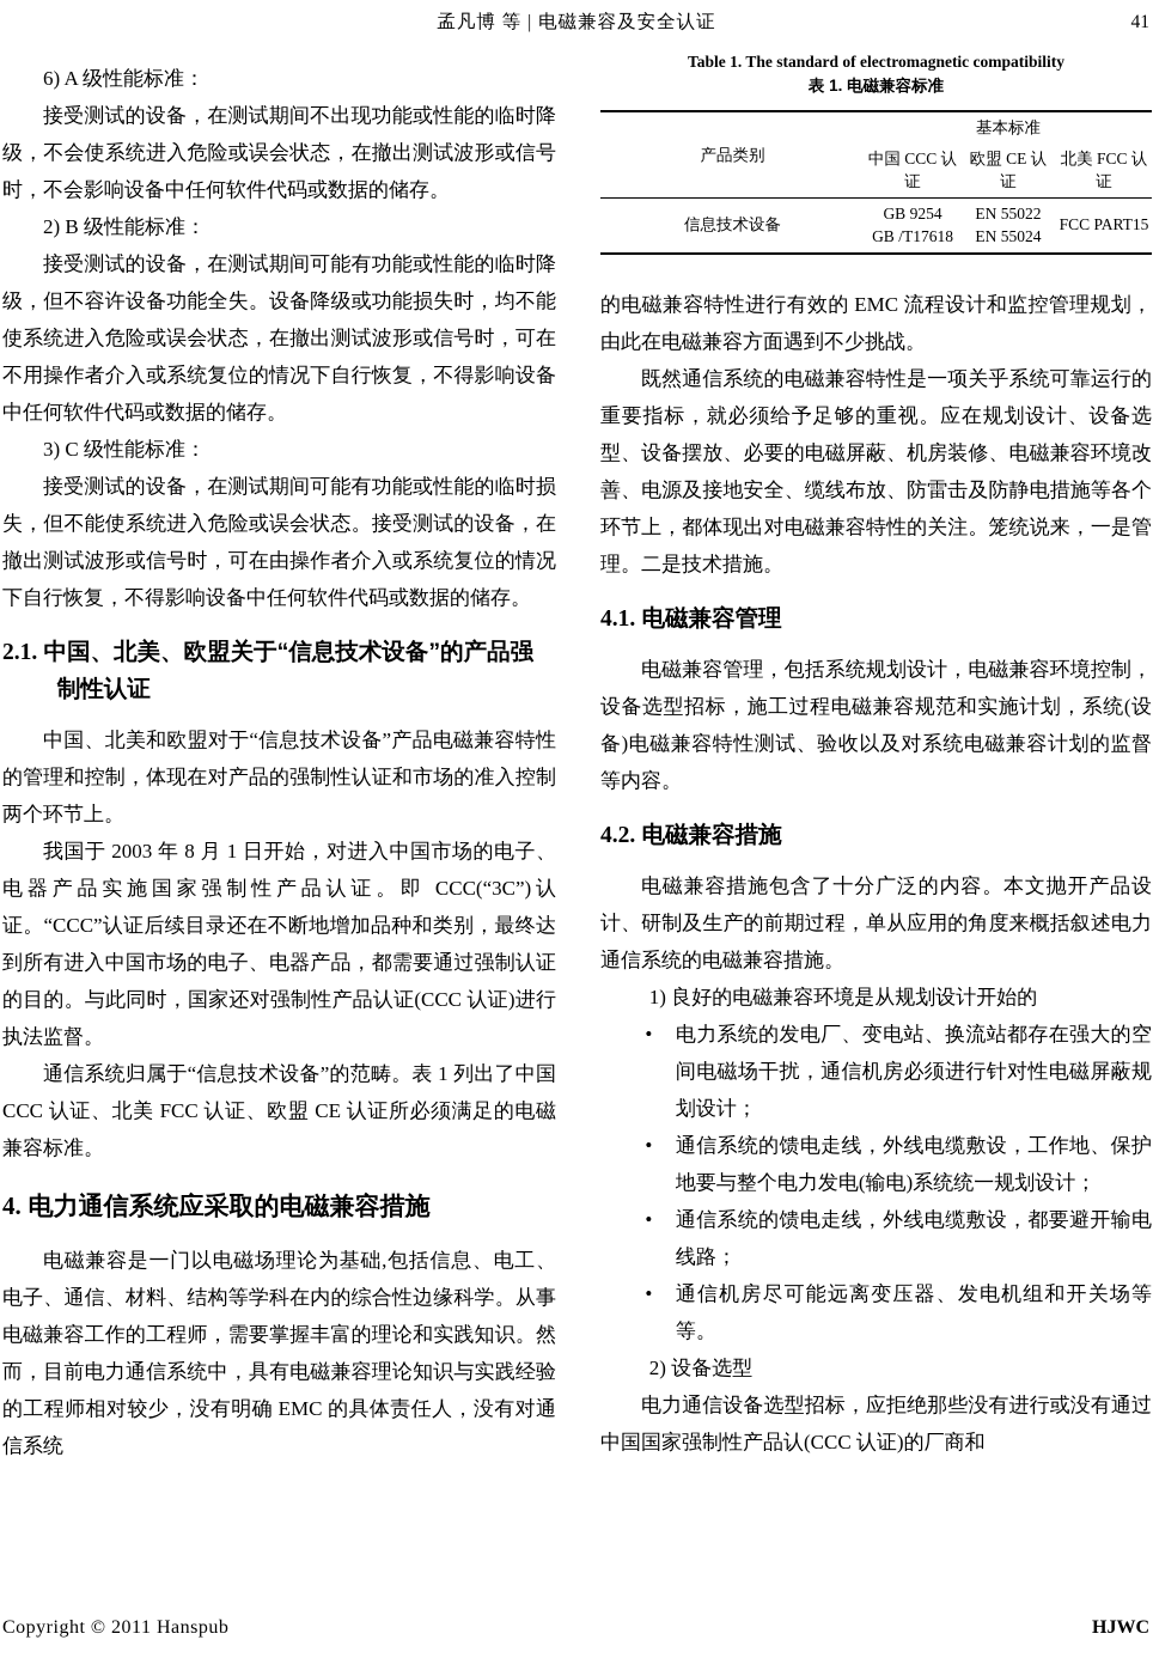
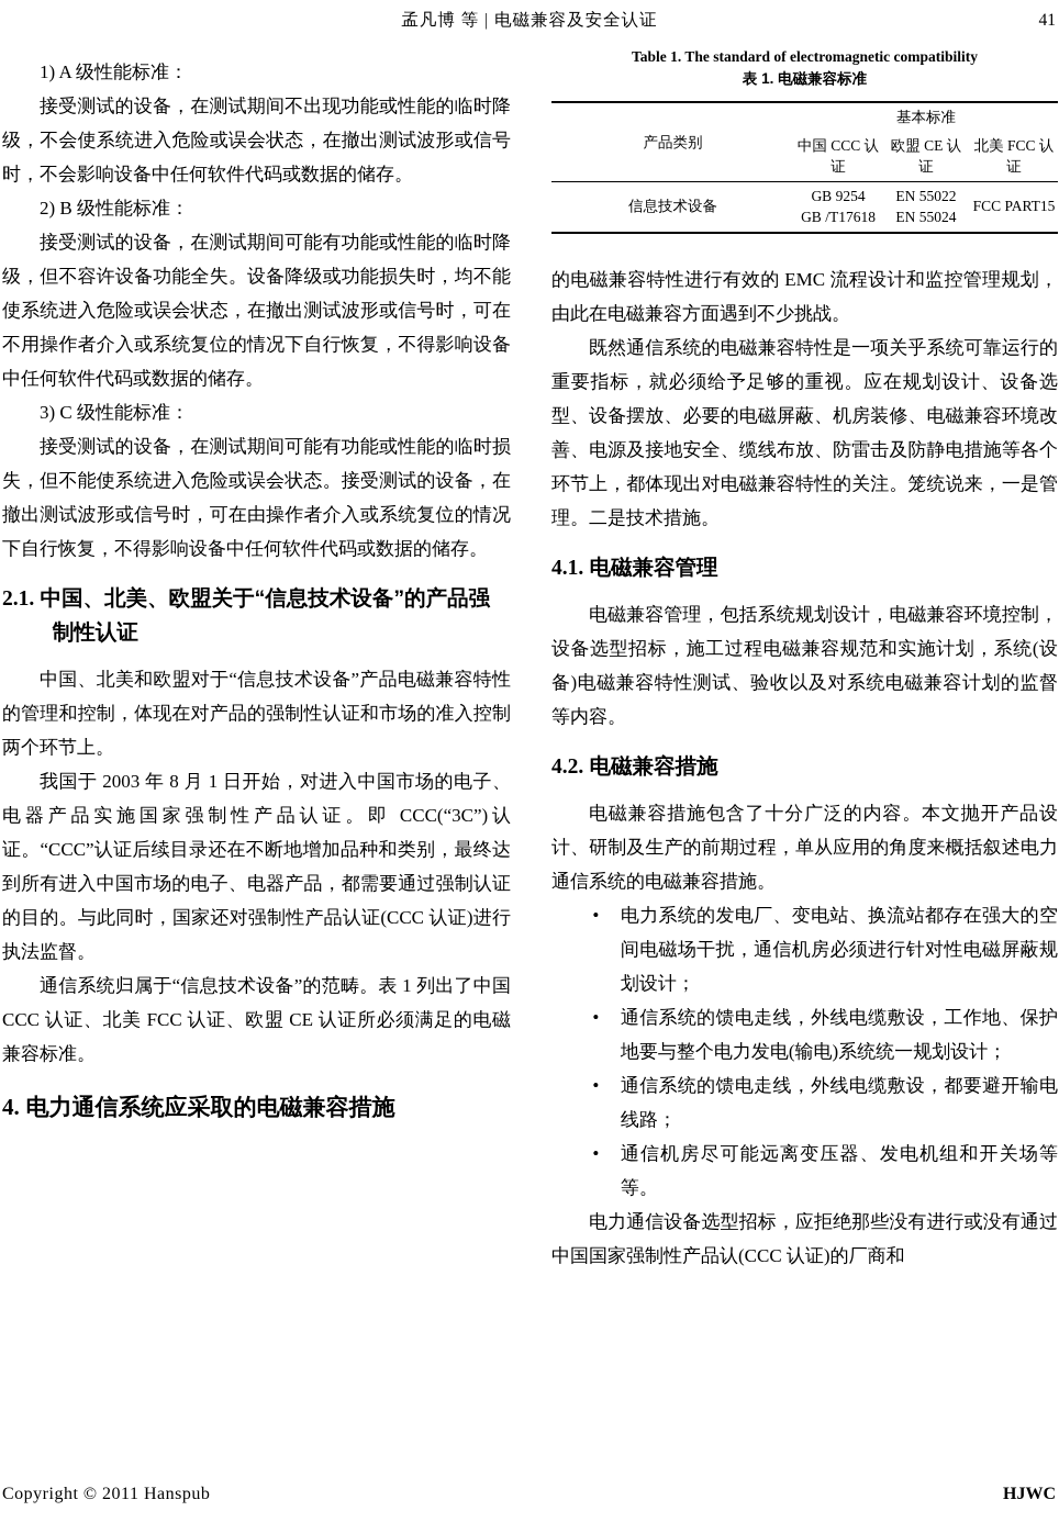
  孟凡博 等 | 电磁兼容及安全认证
  41
- 6) A 级性能标准：
+ 1) A 级性能标准：
  接受测试的设备，在测试期间不出现功能或性能的临时降级，不会使系统进入危险或误会状态，在撤出测试波形或信号时，不会影响设备中任何软件代码或数据的储存。
  2) B 级性能标准：
  接受测试的设备，在测试期间可能有功能或性能的临时降级，但不容许设备功能全失。设备降级或功能损失时，均不能使系统进入危险或误会状态，在撤出测试波形或信号时，可在不用操作者介入或系统复位的情况下自行恢复，不得影响设备中任何软件代码或数据的储存。
  3) C 级性能标准：
  接受测试的设备，在测试期间可能有功能或性能的临时损失，但不能使系统进入危险或误会状态。接受测试的设备，在撤出测试波形或信号时，可在由操作者介入或系统复位的情况下自行恢复，不得影响设备中任何软件代码或数据的储存。
  2.1. 中国、北美、欧盟关于“信息技术设备”的产品强制性认证
  中国、北美和欧盟对于“信息技术设备”产品电磁兼容特性的管理和控制，体现在对产品的强制性认证和市场的准入控制两个环节上。
  我国于 2003 年 8 月 1 日开始，对进入中国市场的电子、电器产品实施国家强制性产品认证。即 CCC(“3C”)认证。“CCC”认证后续目录还在不断地增加品种和类别，最终达到所有进入中国市场的电子、电器产品，都需要通过强制认证的目的。与此同时，国家还对强制性产品认证(CCC 认证)进行执法监督。
  通信系统归属于“信息技术设备”的范畴。表 1 列出了中国 CCC 认证、北美 FCC 认证、欧盟 CE 认证所必须满足的电磁兼容标准。
  4. 电力通信系统应采取的电磁兼容措施
- 电磁兼容是一门以电磁场理论为基础,包括信息、电工、电子、通信、材料、结构等学科在内的综合性边缘科学。从事电磁兼容工作的工程师，需要掌握丰富的理论和实践知识。然而，目前电力通信系统中，具有电磁兼容理论知识与实践经验的工程师相对较少，没有明确 EMC 的具体责任人，没有对通信系统
  Table 1. The standard of electromagnetic compatibility
  表 1. 电磁兼容标准
  产品类别	基本标准
  中国 CCC 认证	欧盟 CE 认证	北美 FCC 认证
  信息技术设备	GB 9254 GB /T17618	EN 55022 EN 55024	FCC PART15
  的电磁兼容特性进行有效的 EMC 流程设计和监控管理规划，由此在电磁兼容方面遇到不少挑战。
  既然通信系统的电磁兼容特性是一项关乎系统可靠运行的重要指标，就必须给予足够的重视。应在规划设计、设备选型、设备摆放、必要的电磁屏蔽、机房装修、电磁兼容环境改善、电源及接地安全、缆线布放、防雷击及防静电措施等各个环节上，都体现出对电磁兼容特性的关注。笼统说来，一是管理。二是技术措施。
  4.1. 电磁兼容管理
  电磁兼容管理，包括系统规划设计，电磁兼容环境控制，设备选型招标，施工过程电磁兼容规范和实施计划，系统(设备)电磁兼容特性测试、验收以及对系统电磁兼容计划的监督等内容。
  4.2. 电磁兼容措施
  电磁兼容措施包含了十分广泛的内容。本文抛开产品设计、研制及生产的前期过程，单从应用的角度来概括叙述电力通信系统的电磁兼容措施。
- 1) 良好的电磁兼容环境是从规划设计开始的
  电力系统的发电厂、变电站、换流站都存在强大的空间电磁场干扰，通信机房必须进行针对性电磁屏蔽规划设计；
  通信系统的馈电走线，外线电缆敷设，工作地、保护地要与整个电力发电(输电)系统统一规划设计；
  通信系统的馈电走线，外线电缆敷设，都要避开输电线路；
  通信机房尽可能远离变压器、发电机组和开关场等等。
- 2) 设备选型
  电力通信设备选型招标，应拒绝那些没有进行或没有通过中国国家强制性产品认(CCC 认证)的厂商和
  Copyright © 2011 Hanspub
  HJWC
